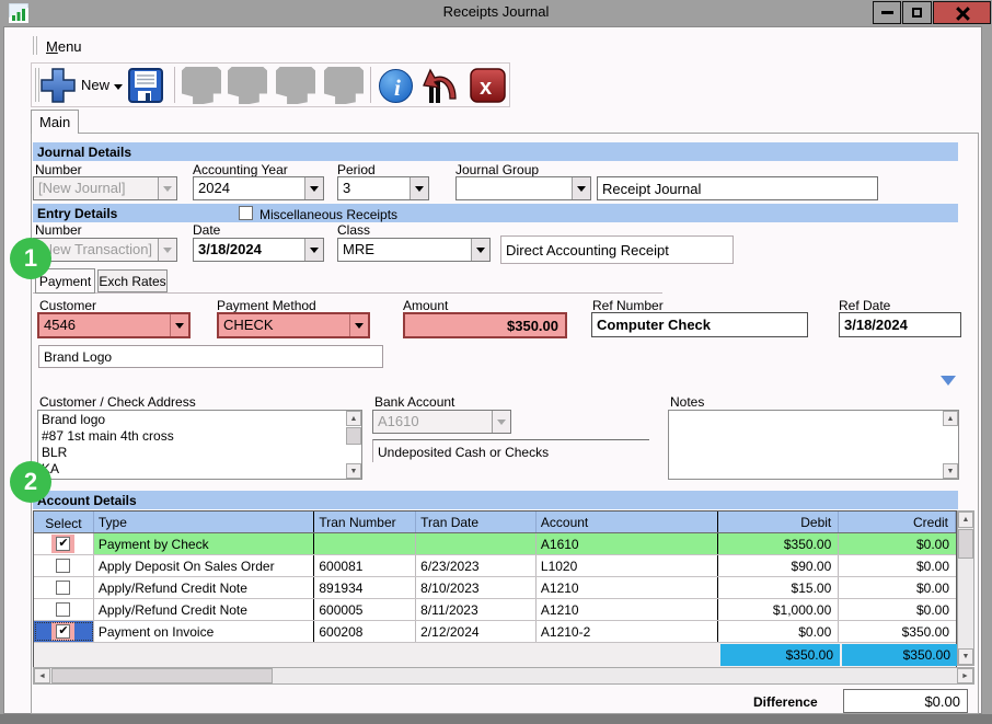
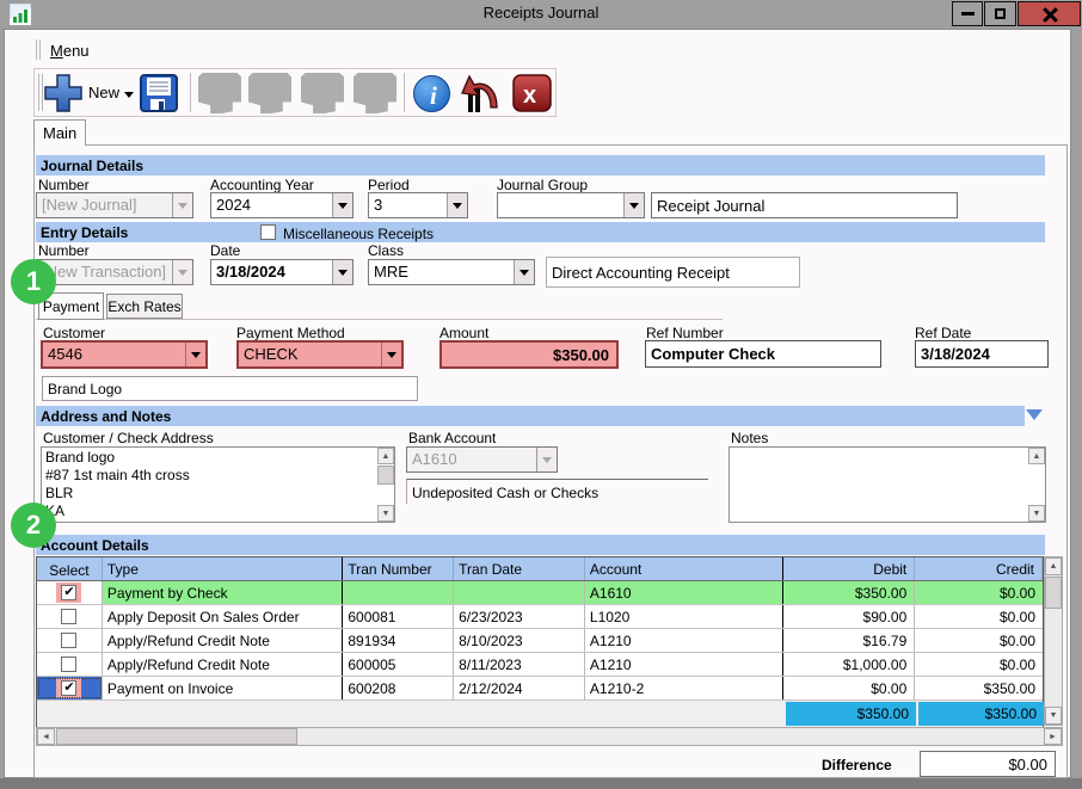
  Receipts Journal
  Menu
  New
  i
  x
  Main
  Journal Details
  Number
  Accounting Year
  Period
  Journal Group
  [New Journal]
  2024
  3
  Receipt Journal
  Entry Details
  Miscellaneous Receipts
  Number
  Date
  Class
  ew Transaction]
  3/18/2024
  MRE
  Direct Accounting Receipt
  1
  Payment
  Exch Rates
  Customer
  Payment Method
  Amount
  Ref Number
  Ref Date
  4546
  CHECK
  $350.00
  Computer Check
  3/18/2024
  Brand Logo
+ Address and Notes
  Customer / Check Address
  Bank Account
  Notes
  Brand logo
  #87 1st main 4th cross
  BLR
  A1610
  Undeposited Cash or Checks
  2
  Account Details
  Select
  Type
  Tran Number
  Tran Date
  Account
  Debit
  Credit
  ✔
  Payment by Check
  A1610
  $350.00
  $0.00
  Apply Deposit On Sales Order
  600081
  6/23/2023
  L1020
  $90.00
  $0.00
  Apply/Refund Credit Note
  891934
  8/10/2023
  A1210
- $15.00
+ $16.79
  $0.00
  Apply/Refund Credit Note
  600005
  8/11/2023
  A1210
  $1,000.00
  $0.00
  ✔
  Payment on Invoice
  600208
  2/12/2024
  A1210-2
  $0.00
  $350.00
  $350.00
  $350.00
  Difference
  $0.00
